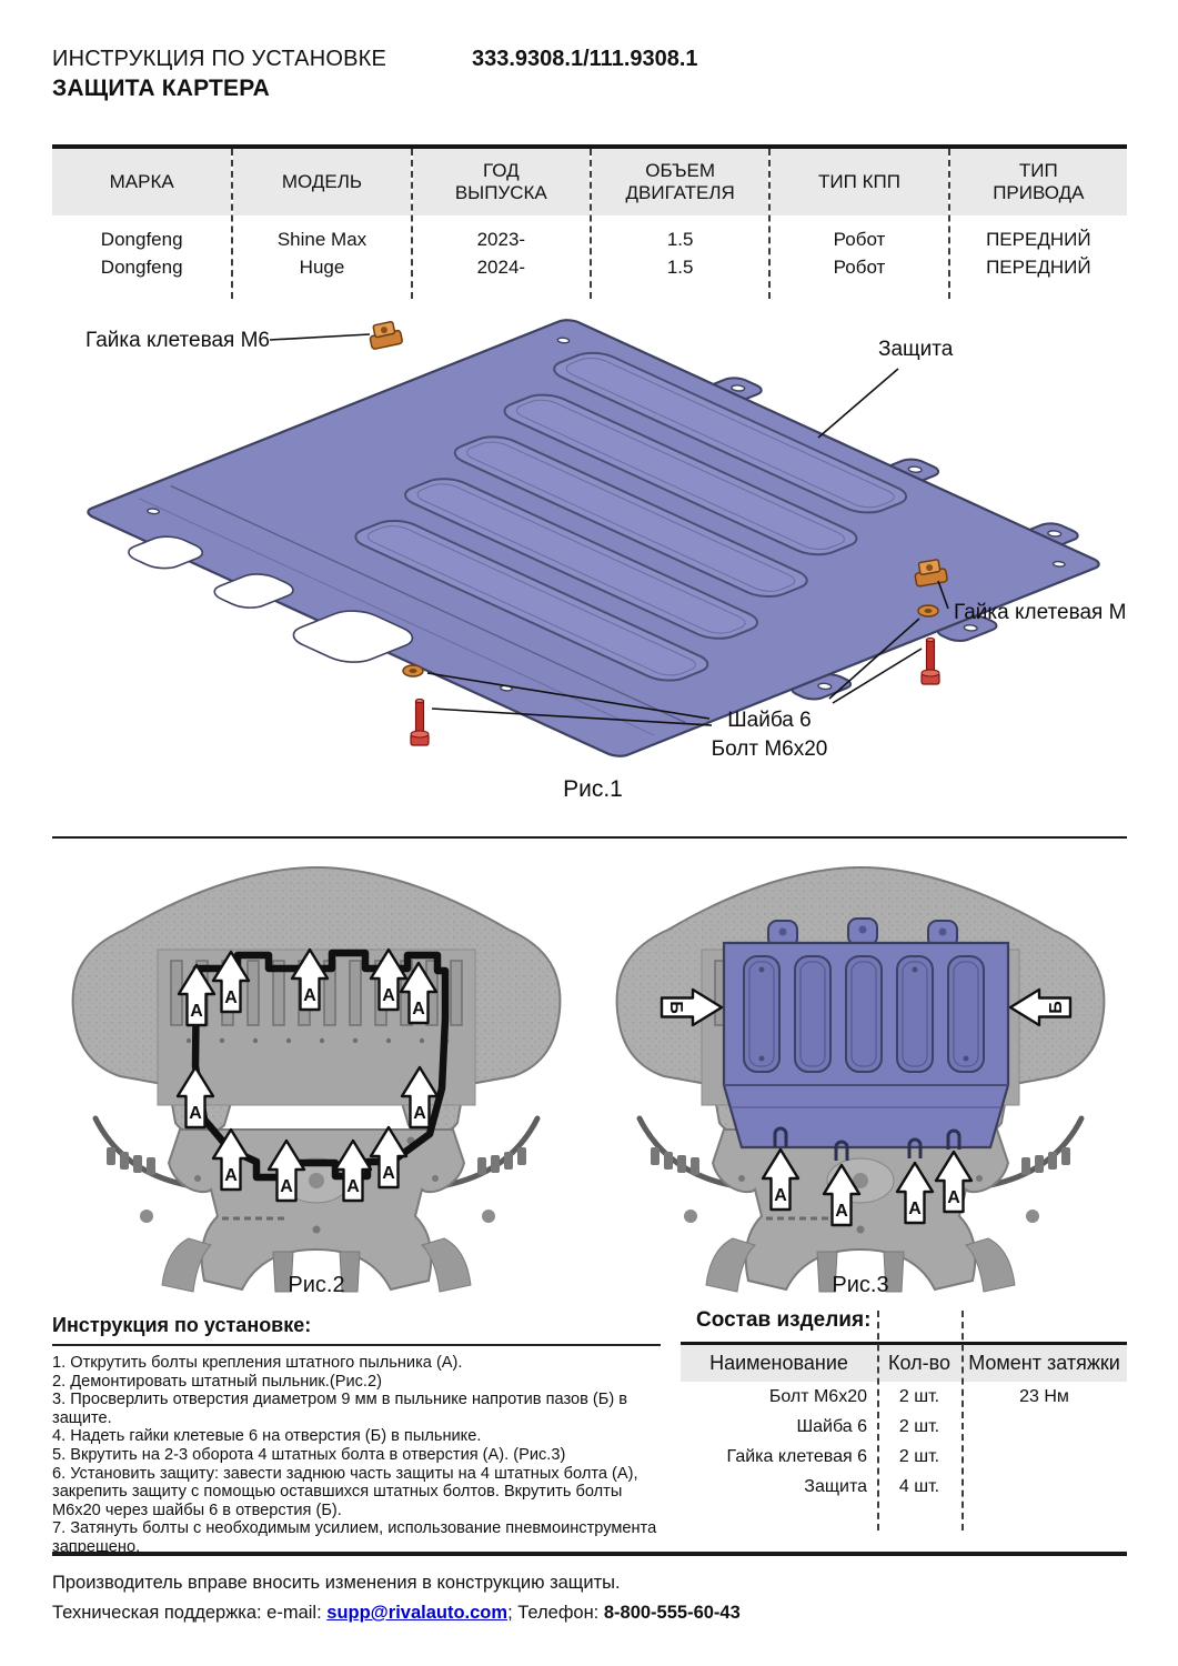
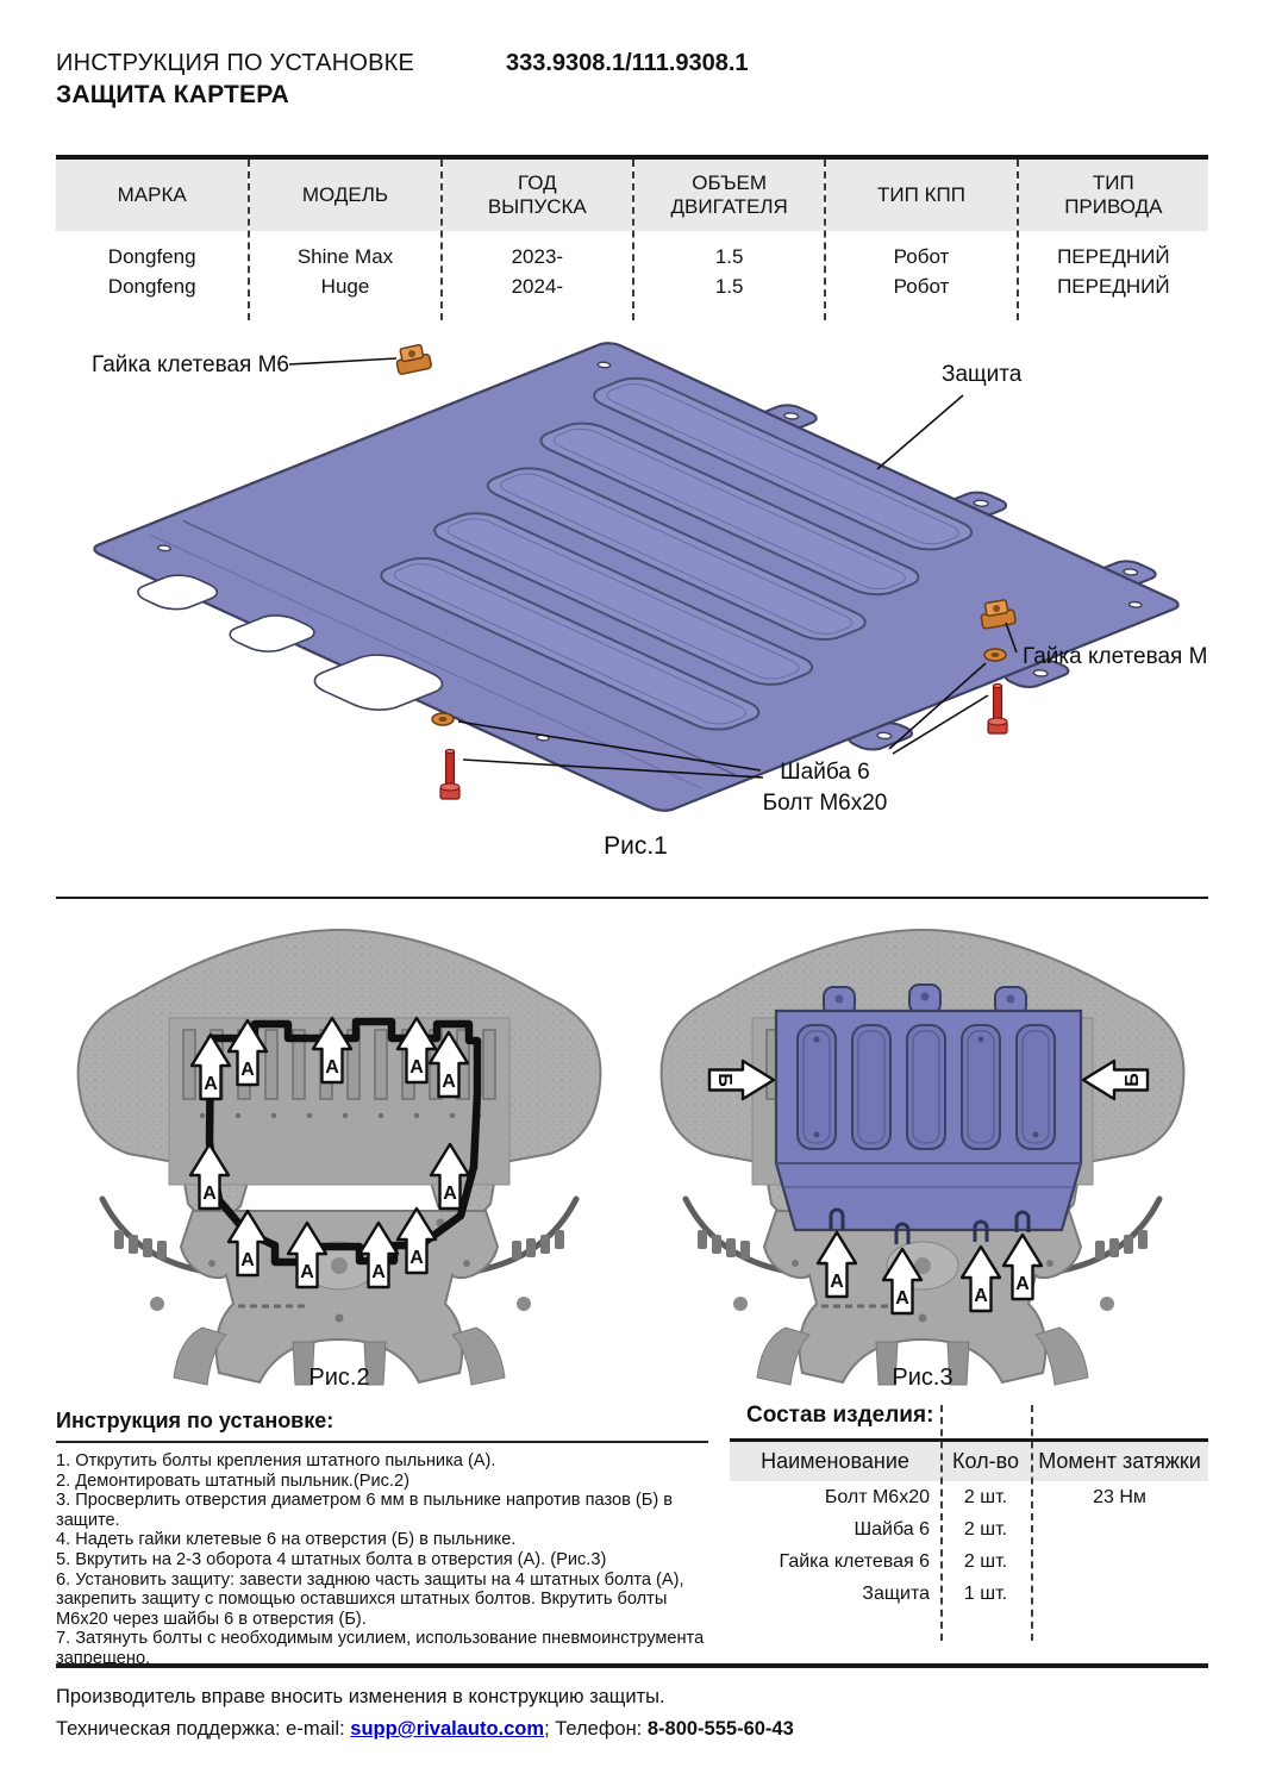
  ИНСТРУКЦИЯ ПО УСТАНОВКЕ
  ЗАЩИТА КАРТЕРА
  333.9308.1/111.9308.1
  МАРКА
  Dongfeng
  Dongfeng
  МОДЕЛЬ
  Shine Max
  Huge
  ГОД
  ВЫПУСКА
  2023-
  2024-
  ОБЪЕМ
  ДВИГАТЕЛЯ
  1.5
  1.5
  ТИП КПП
  Робот
  Робот
  ТИП
  ПРИВОДА
  ПЕРЕДНИЙ
  ПЕРЕДНИЙ
  Гайка клетевая М6
  Защита
  Гайка клетевая М
  Шайба 6
  Болт М6х20
  Рис.1
  А
  А
  А
  А
  А
  А
  А
  А
  А
  А
  А
  А
  А
  А
  А
  Рис.2
  Рис.3
  Инструкция по установке:
  1. Открутить болты крепления штатного пыльника (А).
  2. Демонтировать штатный пыльник.(Рис.2)
- 3. Просверлить отверстия диаметром 9 мм в пыльнике напротив пазов (Б) в защите.
+ 3. Просверлить отверстия диаметром 6 мм в пыльнике напротив пазов (Б) в защите.
  4. Надеть гайки клетевые 6 на отверстия (Б) в пыльнике.
  5. Вкрутить на 2-3 оборота 4 штатных болта в отверстия (А). (Рис.3)
  6. Установить защиту: завести заднюю часть защиты на 4 штатных болта (А), закрепить защиту с помощью оставшихся штатных болтов. Вкрутить болты М6х20 через шайбы 6 в отверстия (Б).
  7. Затянуть болты с необходимым усилием, использование пневмоинструмента запрещено.
  Состав изделия:
  Наименование
  Кол-во
  Момент затяжки
  Болт М6х20
  2 шт.
  23 Нм
  Шайба 6
  2 шт.
  Гайка клетевая 6
  2 шт.
  Защита
- 4 шт.
+ 1 шт.
  Производитель вправе вносить изменения в конструкцию защиты.
  Техническая поддержка: e-mail: supp@rivalauto.com; Телефон: 8-800-555-60-43
